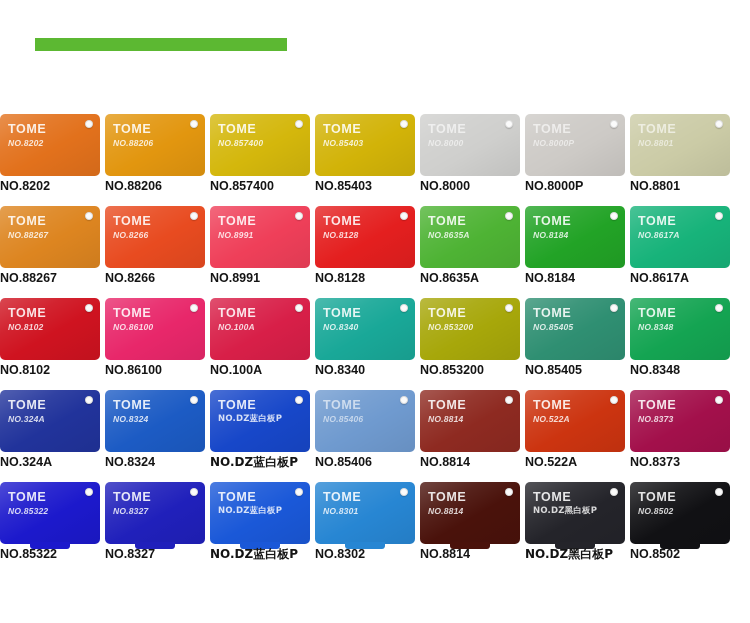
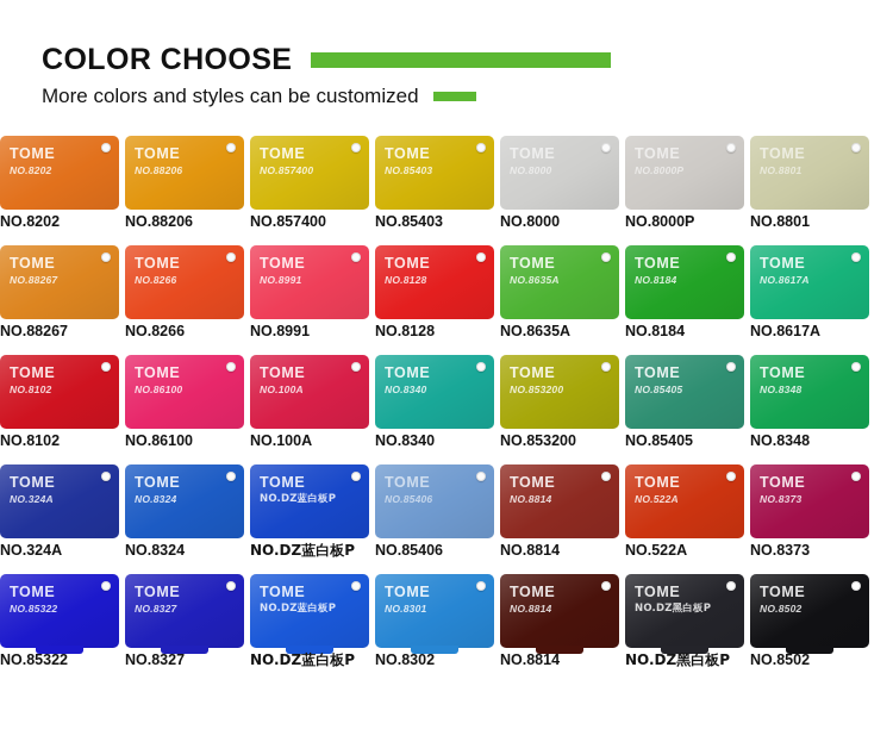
+ COLOR CHOOSE
+ More colors and styles can be customized
  TOME
  NO.8202
  NO.8202
  TOME
  NO.88206
  NO.88206
  TOME
  NO.857400
  NO.857400
  TOME
  NO.85403
  NO.85403
  TOME
  NO.8000
  NO.8000
  TOME
  NO.8000P
  NO.8000P
  TOME
  NO.8801
  NO.8801
  TOME
  NO.88267
  NO.88267
  TOME
  NO.8266
  NO.8266
  TOME
  NO.8991
  NO.8991
  TOME
  NO.8128
  NO.8128
  TOME
  NO.8635A
  NO.8635A
  TOME
  NO.8184
  NO.8184
  TOME
  NO.8617A
  NO.8617A
  TOME
  NO.8102
  NO.8102
  TOME
  NO.86100
  NO.86100
  TOME
  NO.100A
  NO.100A
  TOME
  NO.8340
  NO.8340
  TOME
  NO.853200
  NO.853200
  TOME
  NO.85405
  NO.85405
  TOME
  NO.8348
  NO.8348
  TOME
  NO.324A
  NO.324A
  TOME
  NO.8324
  NO.8324
  TOME
  NO.DZ蓝白板P
  NO.DZ蓝白板P
  TOME
  NO.85406
  NO.85406
  TOME
  NO.8814
  NO.8814
  TOME
  NO.522A
  NO.522A
  TOME
  NO.8373
  NO.8373
  TOME
  NO.85322
  NO.85322
  TOME
  NO.8327
  NO.8327
  TOME
  NO.DZ蓝白板P
  NO.DZ蓝白板P
  TOME
  NO.8301
  NO.8302
  TOME
  NO.8814
  NO.8814
  TOME
  NO.DZ黑白板P
  NO.DZ黑白板P
  TOME
  NO.8502
  NO.8502
